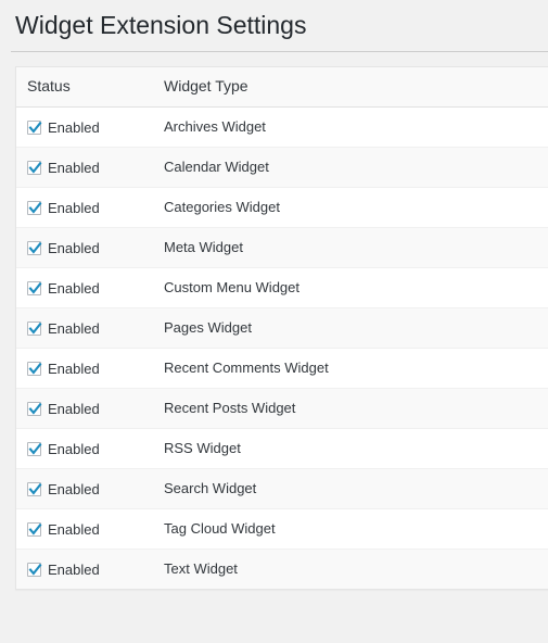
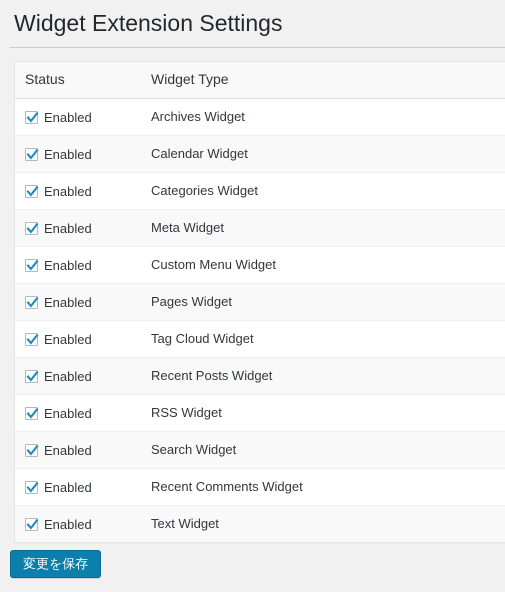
  Widget Extension Settings
  Status	Widget Type
  Enabled	Archives Widget
  Enabled	Calendar Widget
  Enabled	Categories Widget
  Enabled	Meta Widget
  Enabled	Custom Menu Widget
  Enabled	Pages Widget
- Enabled	Recent Comments Widget
+ Enabled	Tag Cloud Widget
  Enabled	Recent Posts Widget
  Enabled	RSS Widget
  Enabled	Search Widget
- Enabled	Tag Cloud Widget
+ Enabled	Recent Comments Widget
  Enabled	Text Widget
+ 変更を保存
